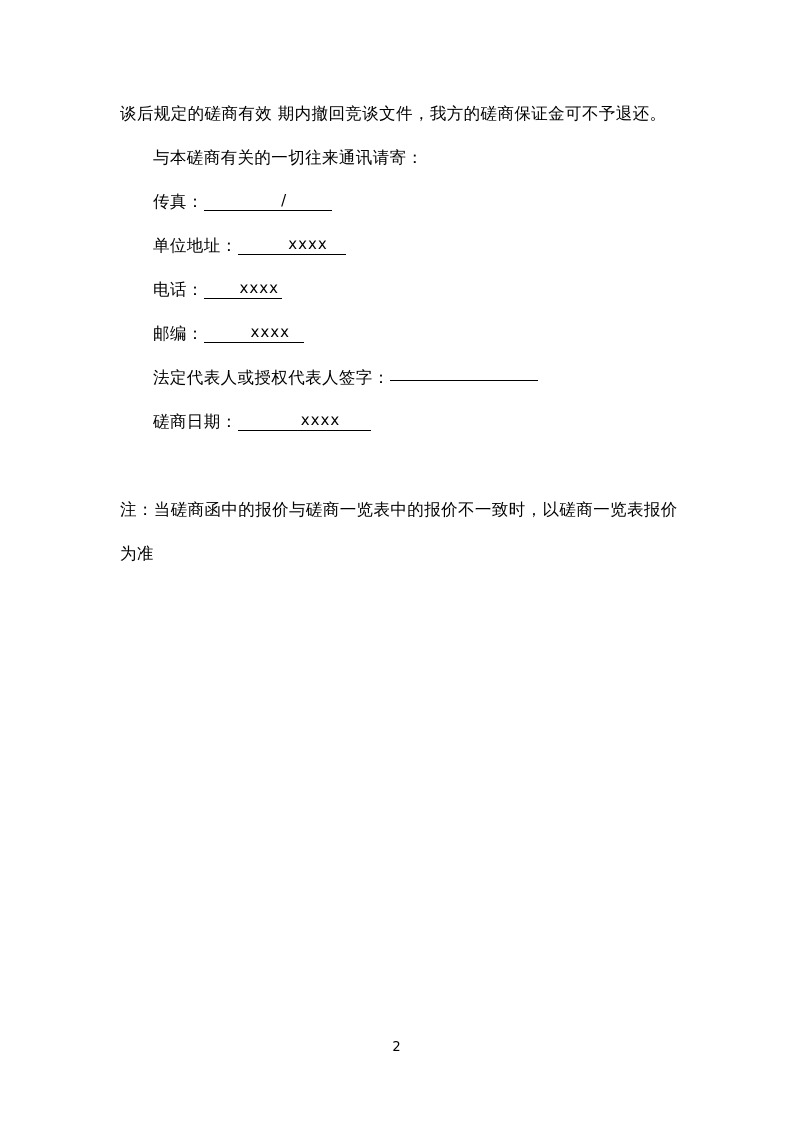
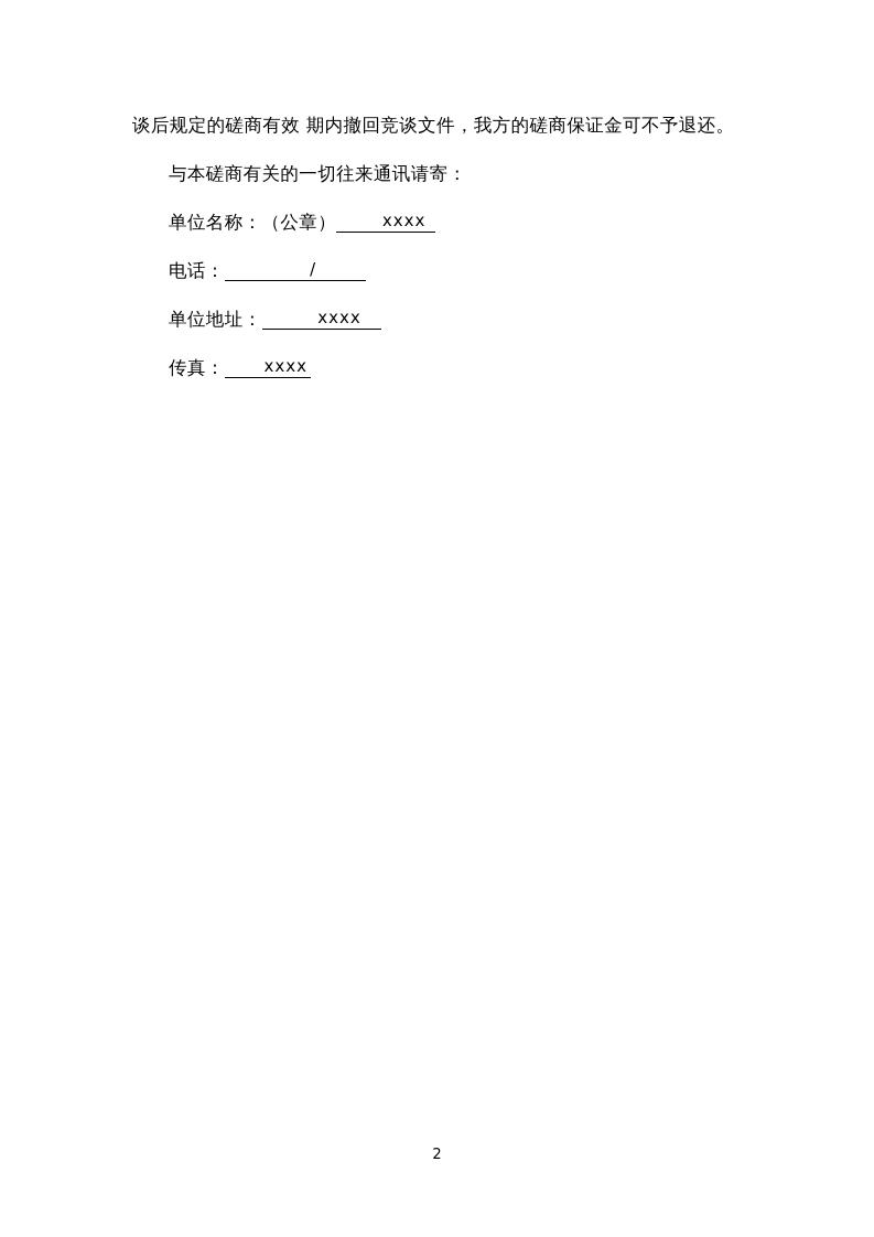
  谈后规定的磋商有效 期内撤回竞谈文件，我方的磋商保证金可不予退还。
  与本磋商有关的一切往来通讯请寄：
+ 单位名称：（公章） xxxx
- 传真： /
+ 电话： /
  单位地址： xxxx
- 电话： xxxx
+ 传真： xxxx
- 邮编： xxxx
- 法定代表人或授权代表人签字：
- 磋商日期： xxxx
- 注：当磋商函中的报价与磋商一览表中的报价不一致时，以磋商一览表报价为准
  2
